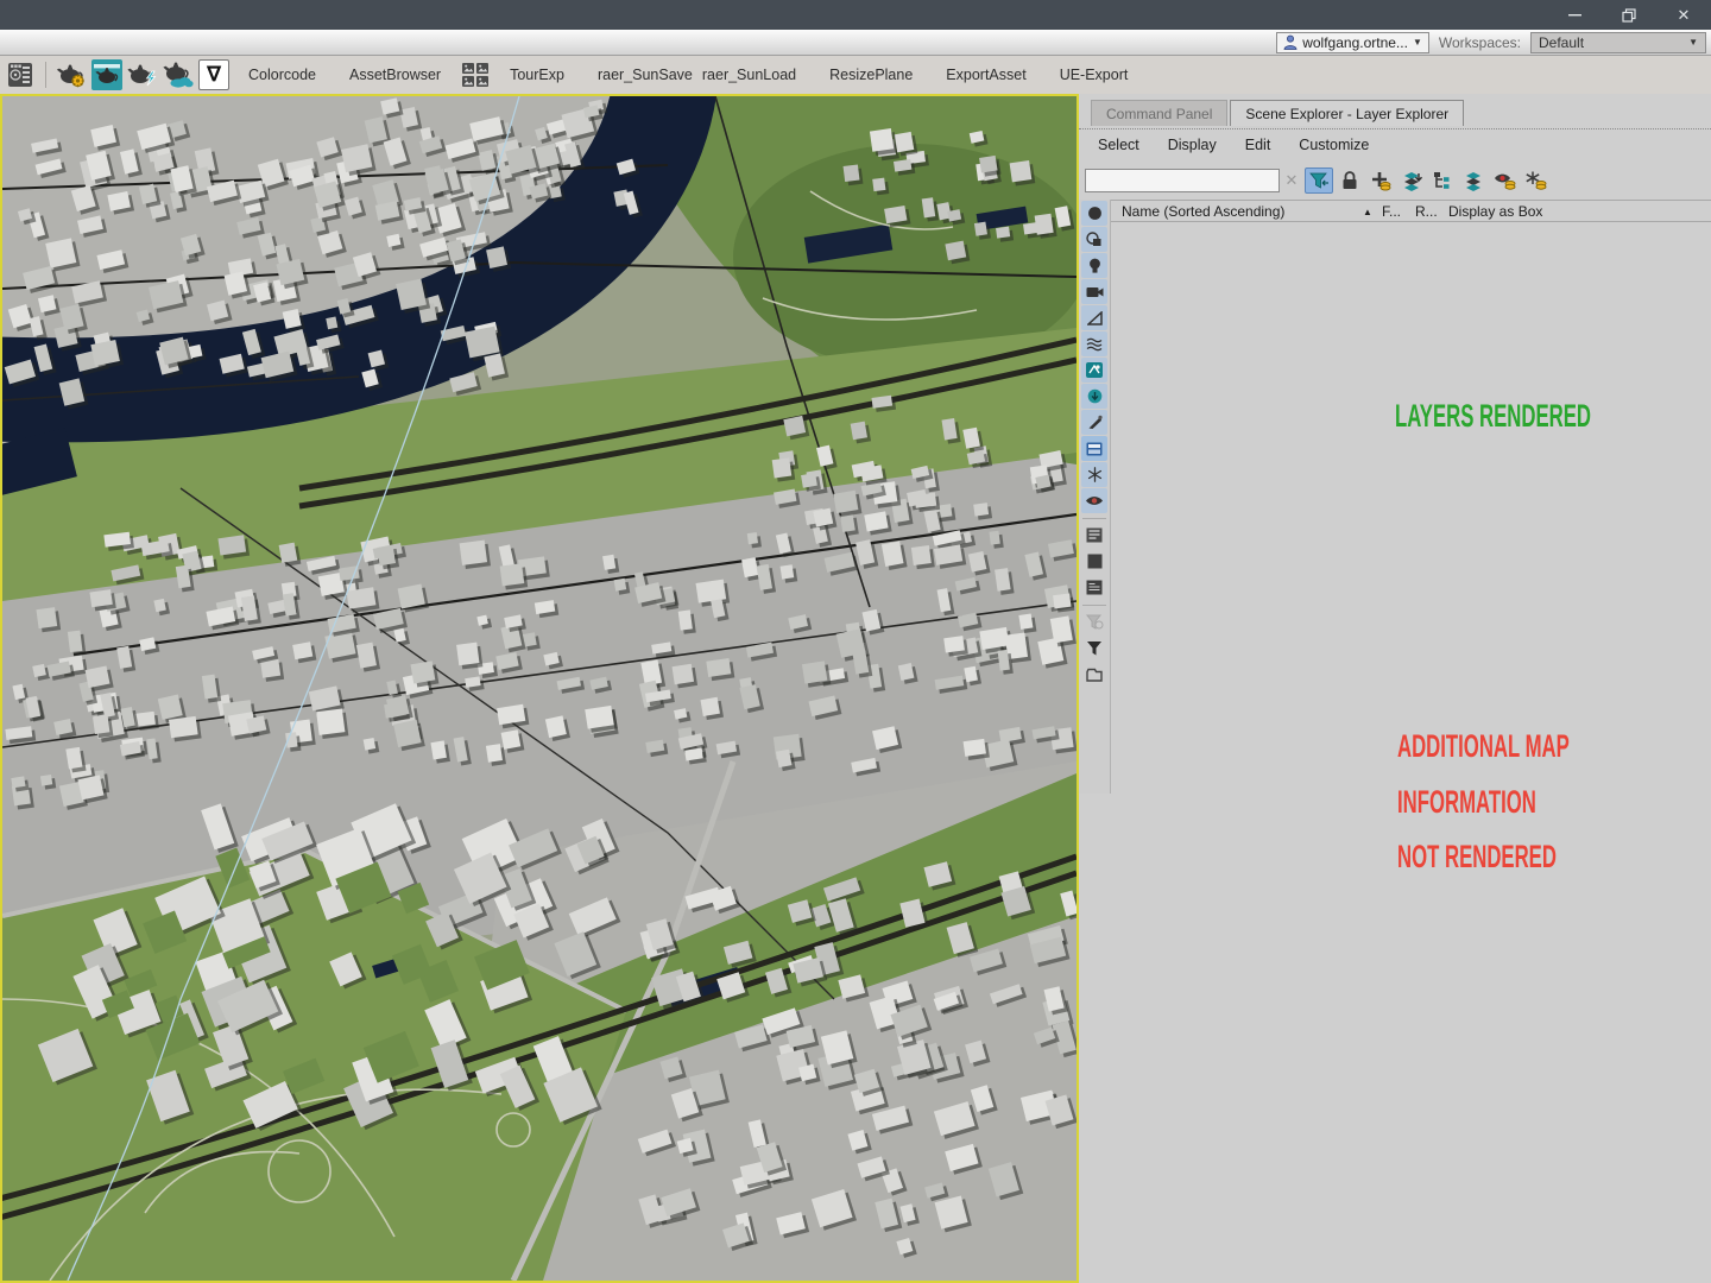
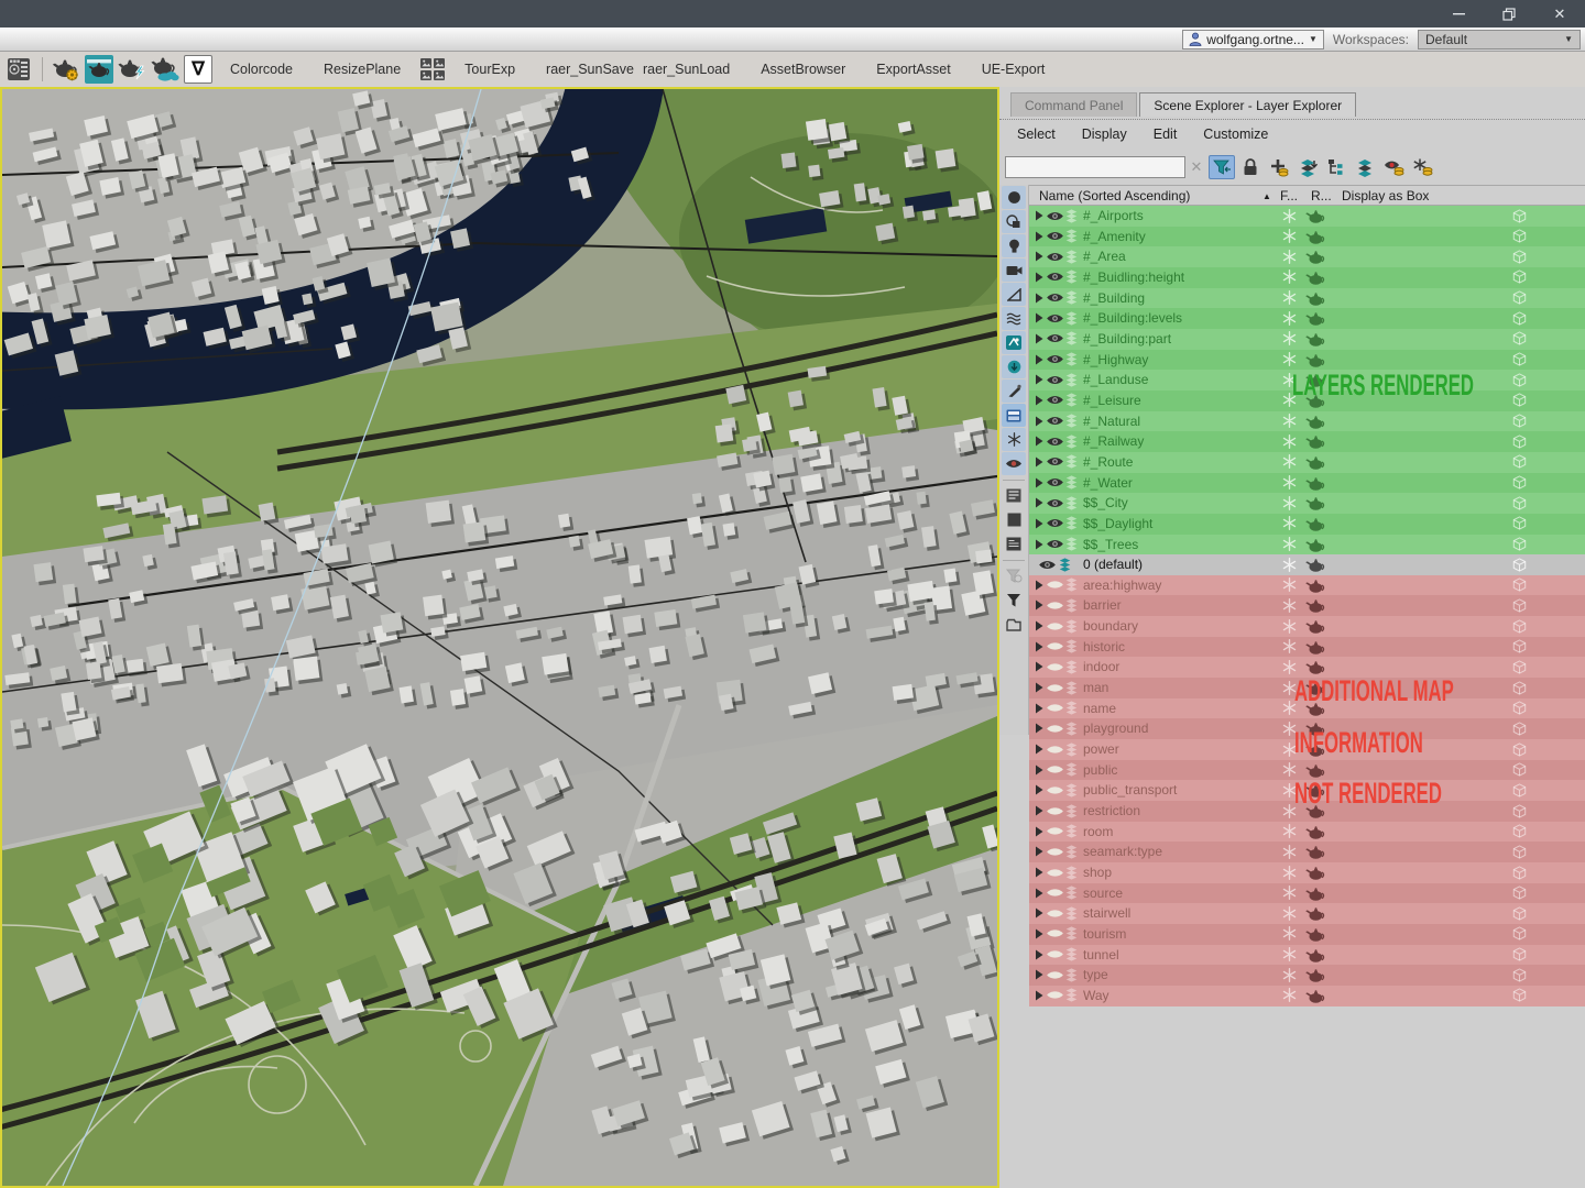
  ✕
  wolfgang.ortne...
  ▼
  Workspaces:
  Default
  ▼
  ∇
  Colorcode
- AssetBrowser
+ ResizePlane
  TourExp
  raer_SunSave
  raer_SunLoad
- ResizePlane
+ AssetBrowser
  ExportAsset
  UE-Export
  Command Panel
  Scene Explorer - Layer Explorer
  Select
  Display
  Edit
  Customize
  ✕
  Name (Sorted Ascending)
  ▲
  F...
  R...
  Display as Box
+ #_Airports
+ #_Amenity
+ #_Area
+ #_Buidling:height
+ #_Building
+ #_Building:levels
+ #_Building:part
+ #_Highway
+ #_Landuse
+ #_Leisure
+ #_Natural
+ #_Railway
+ #_Route
+ #_Water
+ $$_City
+ $$_Daylight
+ $$_Trees
+ 0 (default)
+ area:highway
+ barrier
+ boundary
+ historic
+ indoor
+ man
+ name
+ playground
+ power
+ public
+ public_transport
+ restriction
+ room
+ seamark:type
+ shop
+ source
+ stairwell
+ tourism
+ tunnel
+ type
+ Way
  LAYERS RENDERED
  ADDITIONAL MAP
  INFORMATION
  NOT RENDERED
